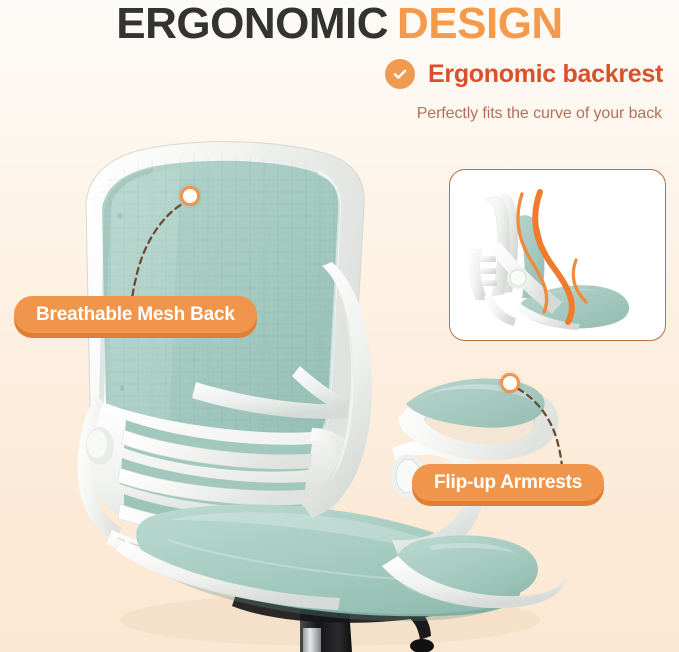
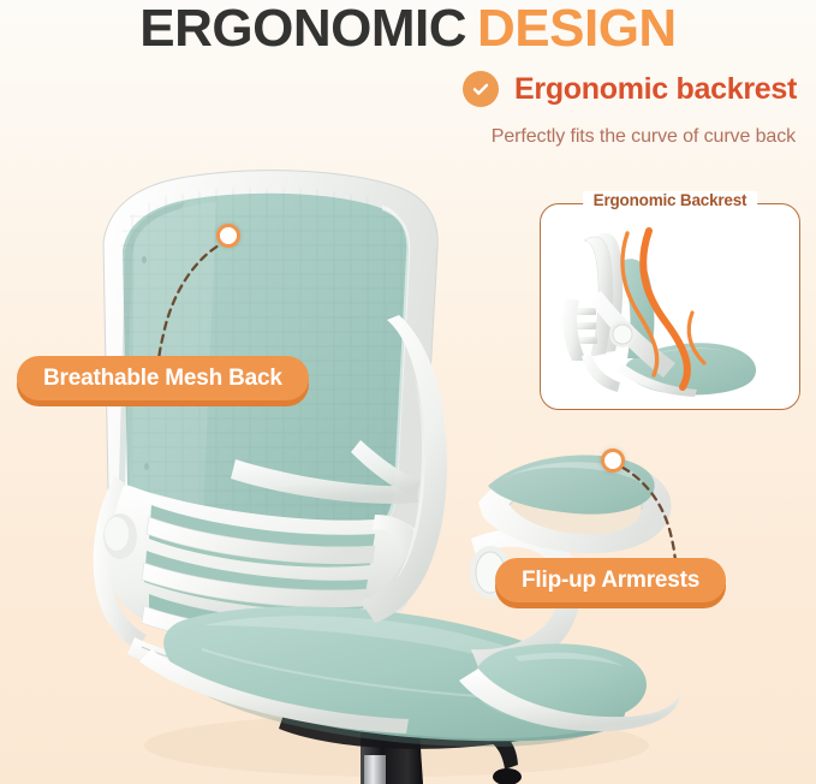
  ERGONOMIC DESIGN
  Ergonomic backrest
- Perfectly fits the curve of your back
+ Perfectly fits the curve of curve back
+ Ergonomic Backrest
  Breathable Mesh Back
  Flip-up Armrests
